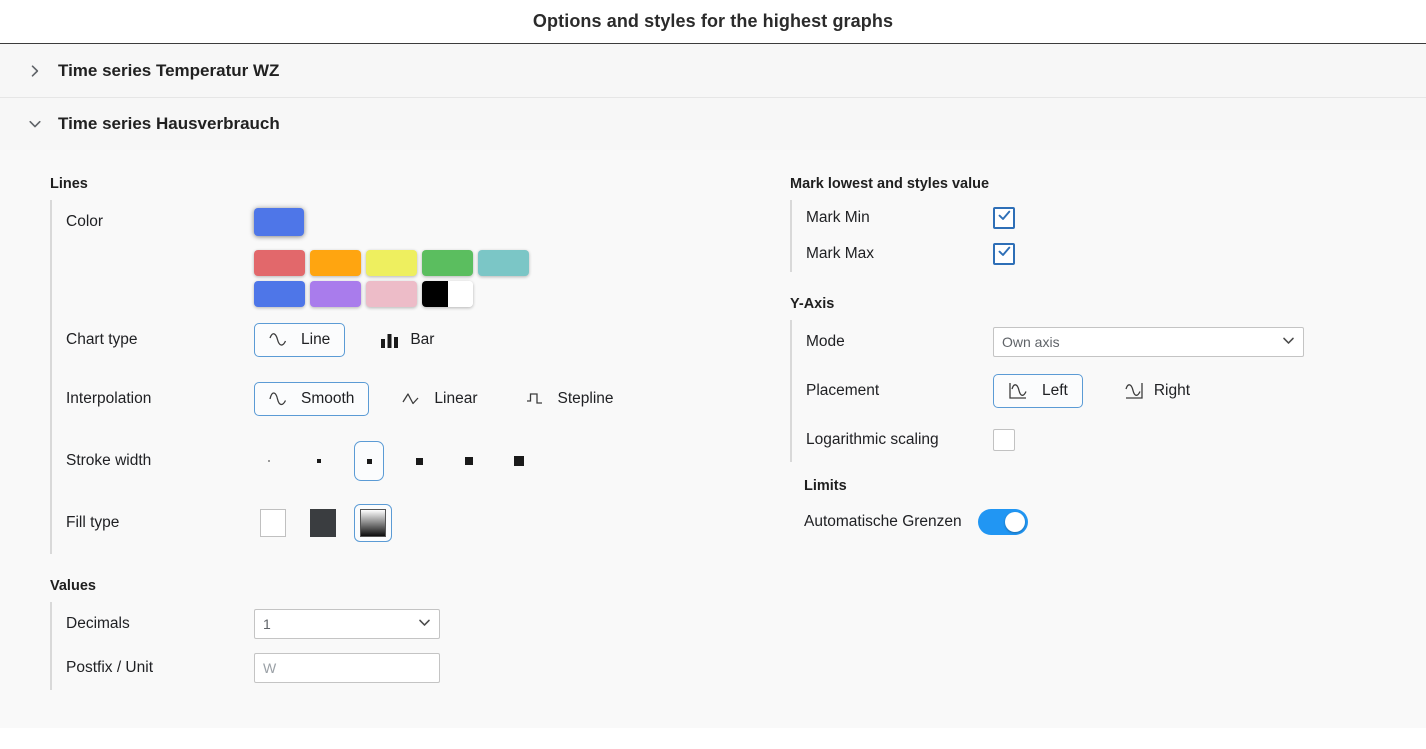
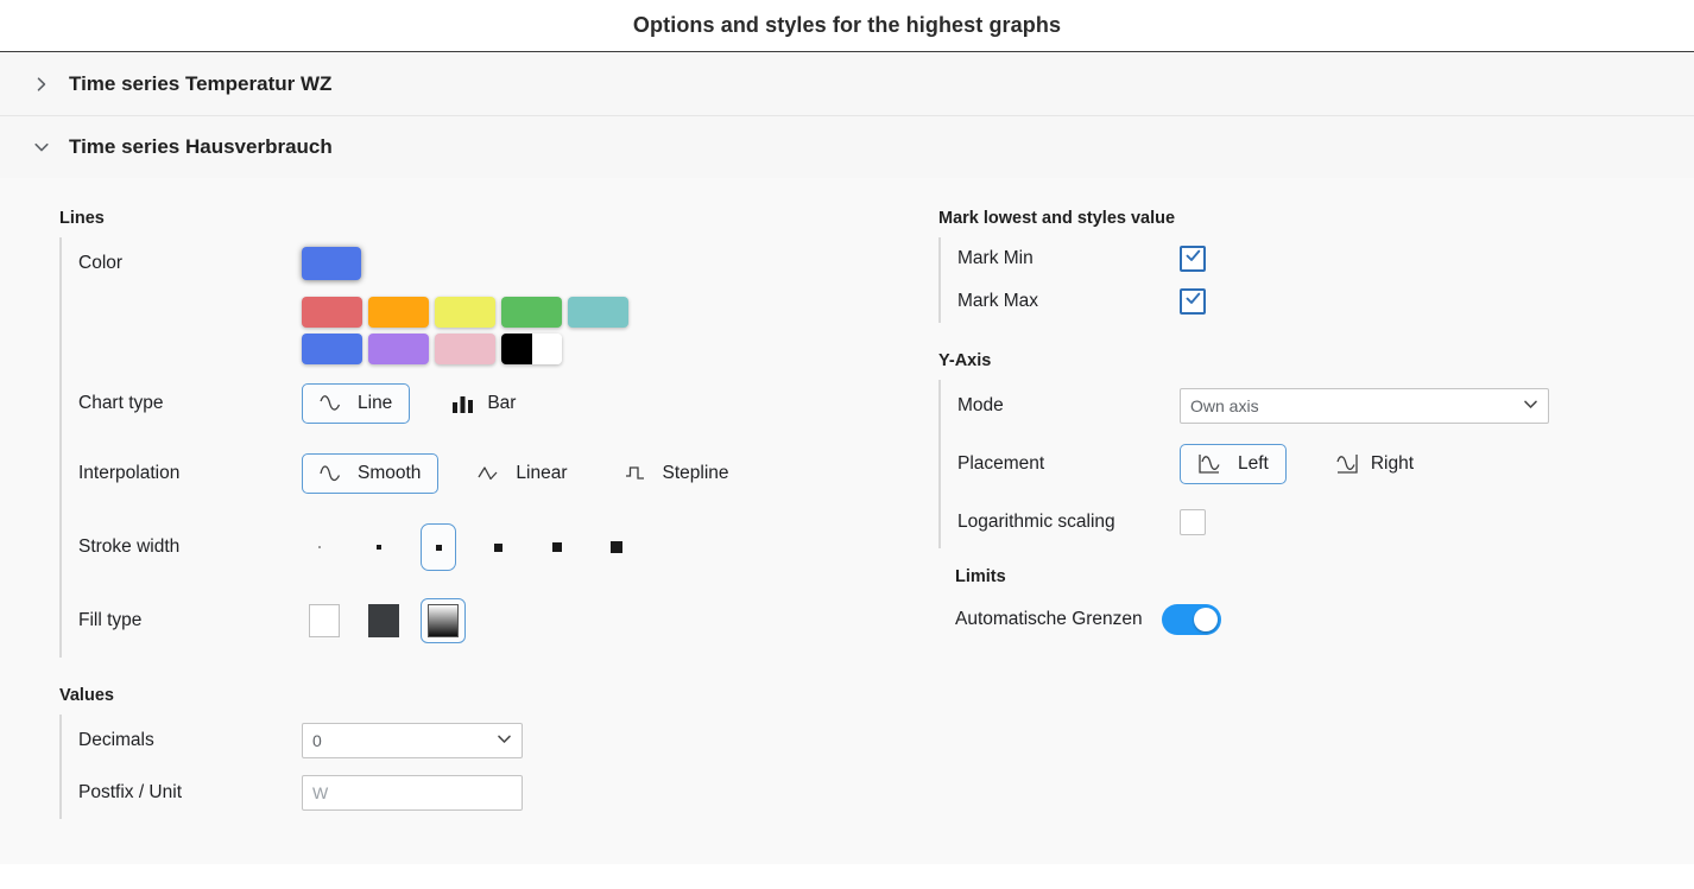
  Options and styles for the highest graphs
  Time series Temperatur WZ
  Time series Hausverbrauch
  Lines
  Color
  Chart type
  Line
  Bar
  Interpolation
  Smooth
  Linear
  Stepline
  Stroke width
  Fill type
  Values
  Decimals
- 1
+ 0
  Postfix / Unit
  W
  Mark lowest and styles value
  Mark Min
  Mark Max
  Y-Axis
  Mode
  Own axis
  Placement
  Left
  Right
  Logarithmic scaling
  Limits
  Automatische Grenzen
